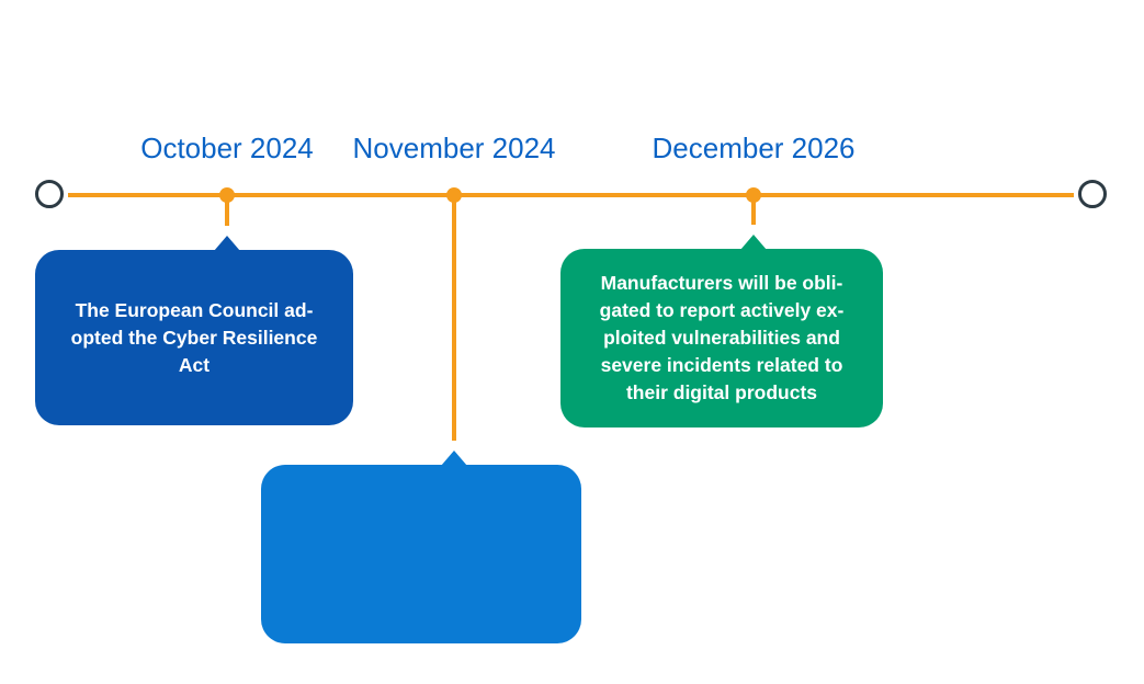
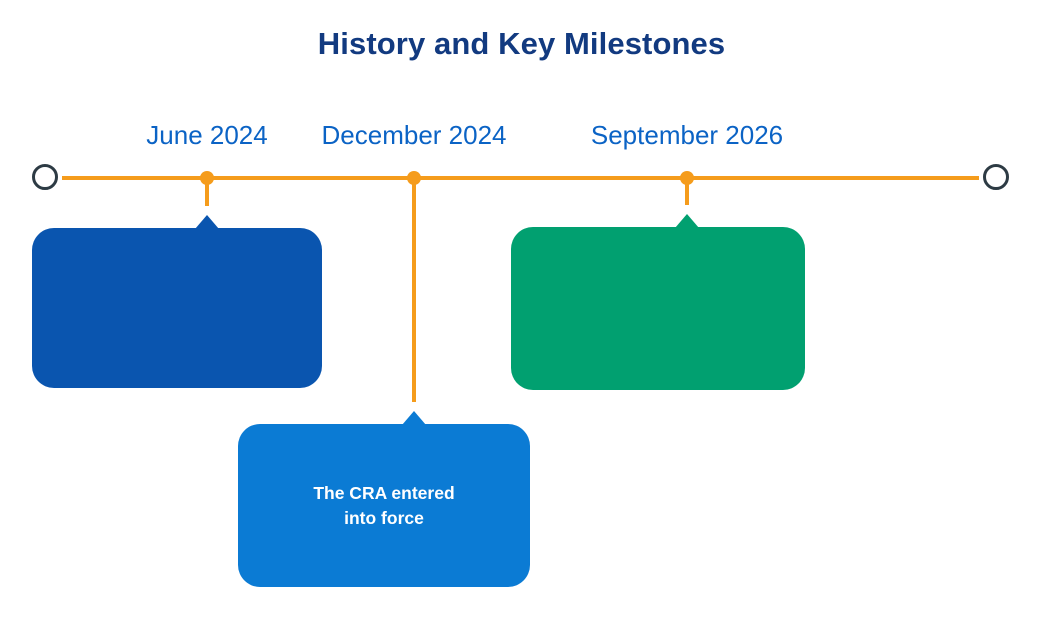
+ History and Key Milestones
- October 2024
+ June 2024
- The European Council ad-
- opted the Cyber Resilience
- Act
- November 2024
+ December 2024
+ The CRA entered
+ into force
- December 2026
+ September 2026
- Manufacturers will be obli-
- gated to report actively ex-
- ploited vulnerabilities and
- severe incidents related to
- their digital products
